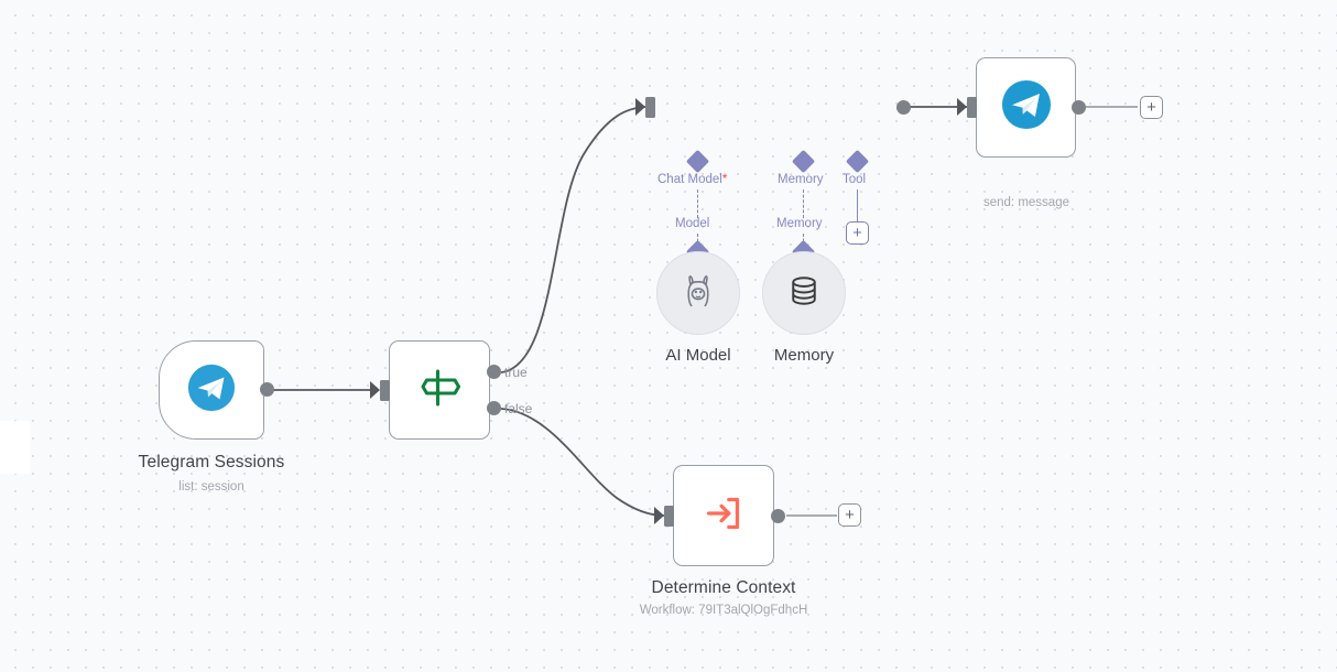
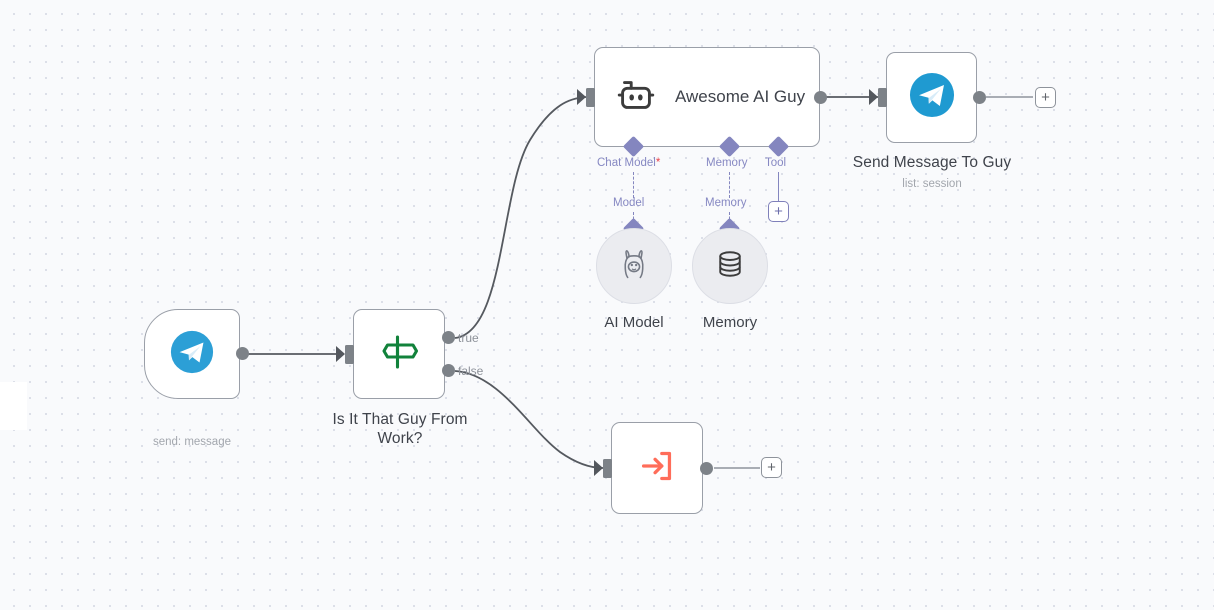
- Telegram Sessions
- list: session
+ send: message
  true
  false
+ Is It That Guy From
+ Work?
+ Awesome AI Guy
  Chat Model*
  Memory
  Tool
  Model
  Memory
  +
  AI Model
  Memory
+ Send Message To Guy
- send: message
+ list: session
  +
- Determine Context
- Workflow: 79IT3alQlOgFdhcH
  +
